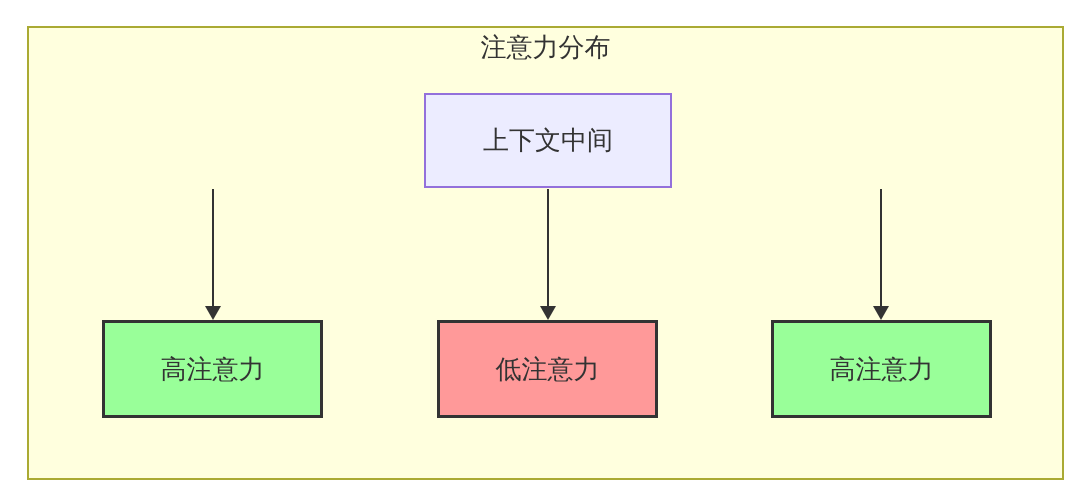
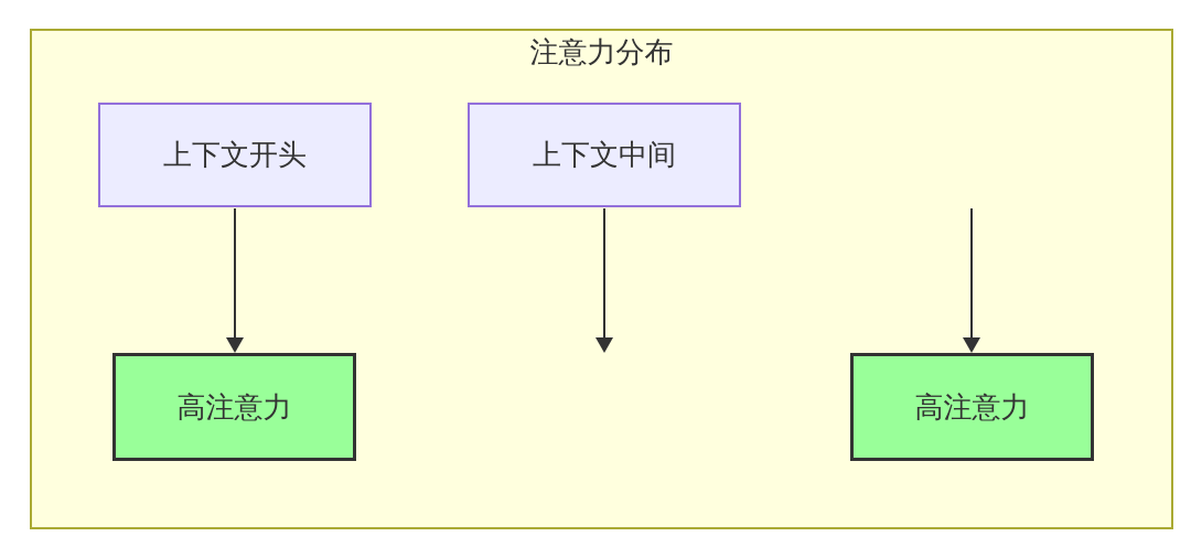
  注意力分布
+ 上下文开头
  高注意力
  上下文中间
- 低注意力
  高注意力
